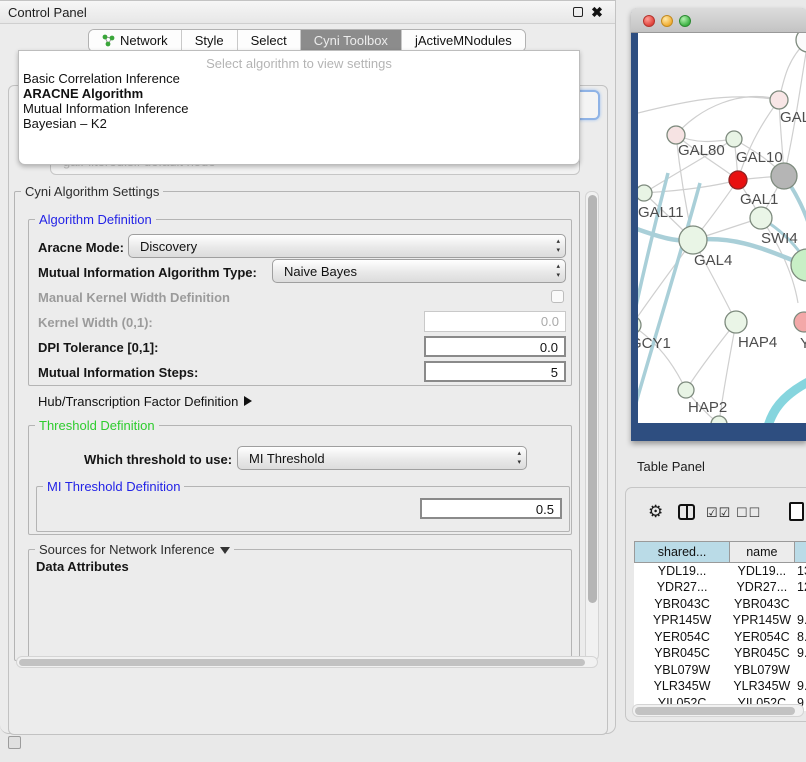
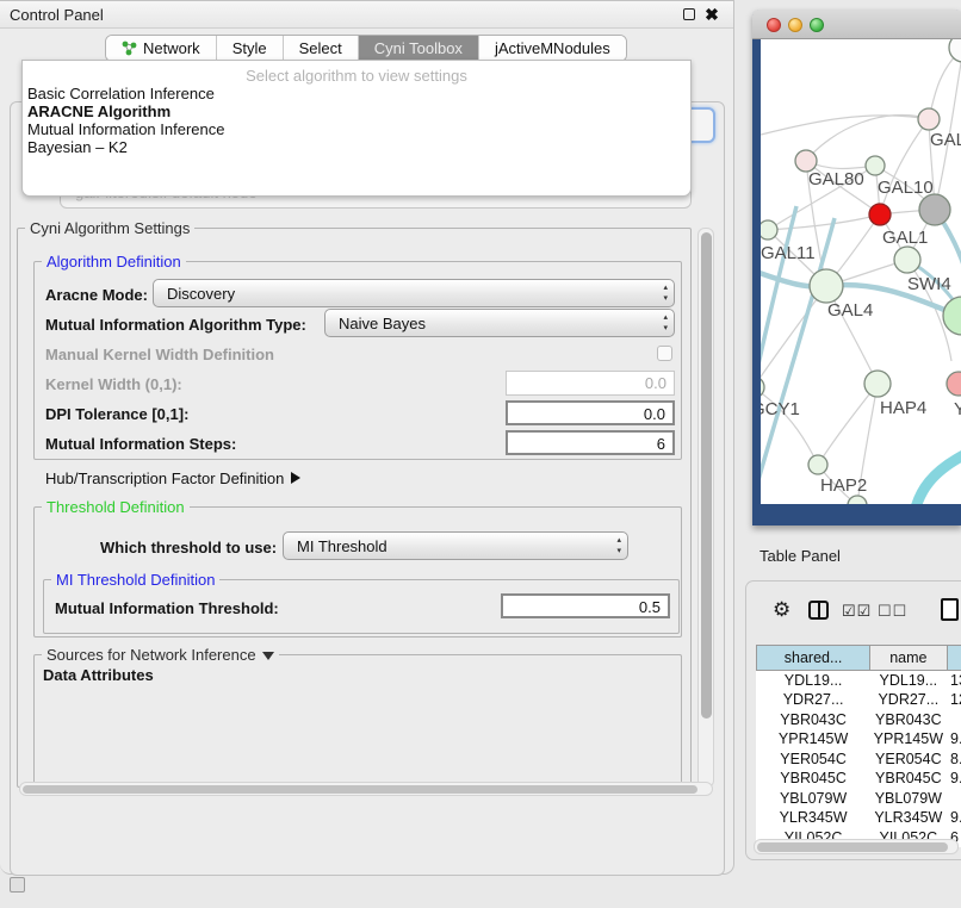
  Control Panel
  ✖
  Network
  Style
  Select
  Cyni Toolbox
  jActiveMNodules
  Select algorithm to view settings
  Basic Correlation Inference
  ARACNE Algorithm
  Mutual Information Inference
  Bayesian – K2
  Cyni Algorithm Settings
  Algorithm Definition
  Aracne Mode:
  Discovery
  Mutual Information Algorithm Type:
  Naive Bayes
  Manual Kernel Width Definition
  Kernel Width (0,1):
  0.0
  DPI Tolerance [0,1]:
  0.0
  Mutual Information Steps:
- 5
+ 6
  Hub/Transcription Factor Definition
  Threshold Definition
  Which threshold to use:
  MI Threshold
  MI Threshold Definition
+ Mutual Information Threshold:
  0.5
  Sources for Network Inference
  Data Attributes
  GAL80
  GAL10
  GAL1
  GAL11
  GAL4
  SWI4
  CY1
  HAP4
  Y
  HAP2
  Table Panel
  ⚙
  ☑☑
  ☐☐
  shared...	name
  YDL19...	YDL19...	1
  YDR27...	YDR27...	1
  YBR043C	YBR043C
  YPR145W	YPR145W	9
  YER054C	YER054C	8
  YBR045C	YBR045C	9
  YBL079W	YBL079W
  YLR345W	YLR345W	9
- YIL052C	YIL052C	9
+ YIL052C	YIL052C	6
